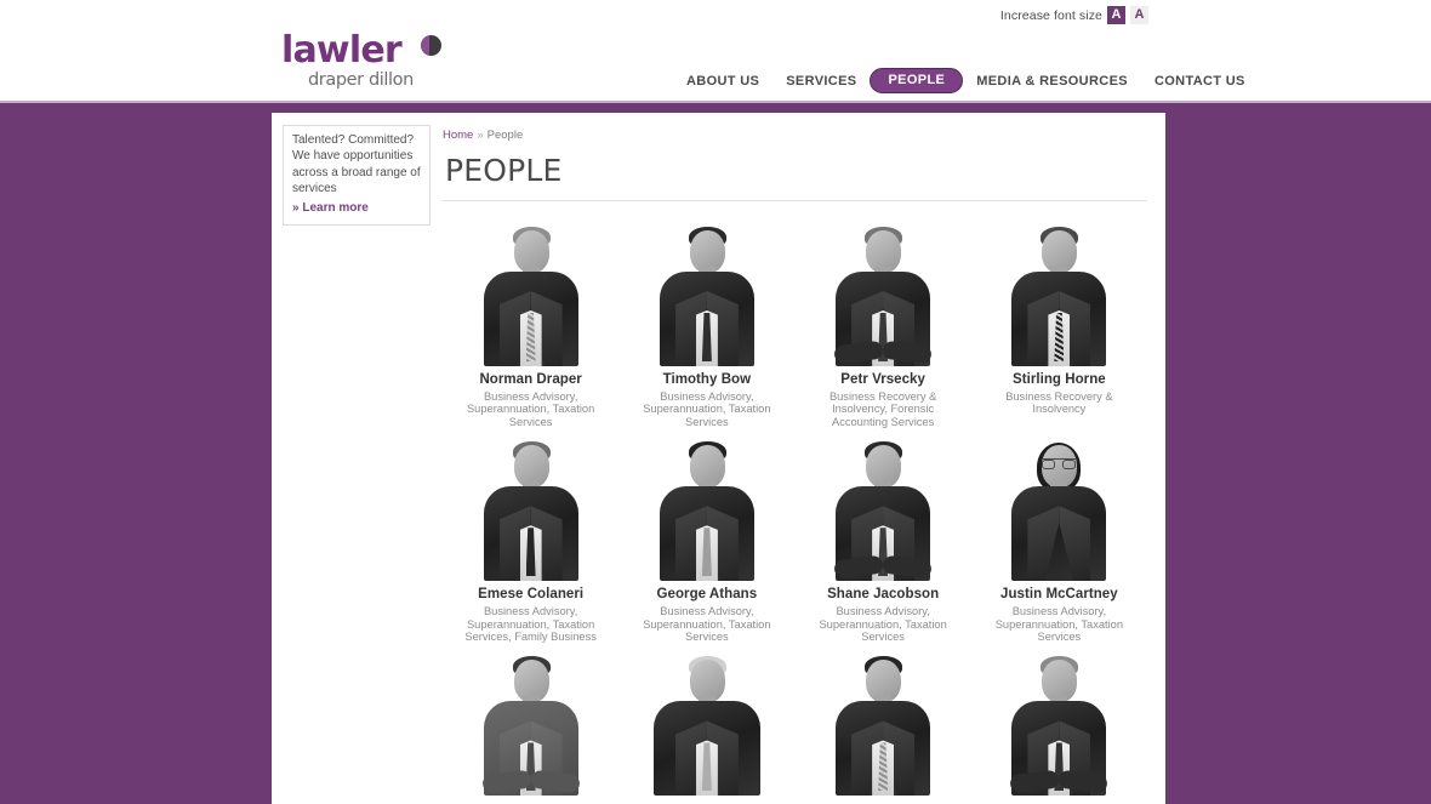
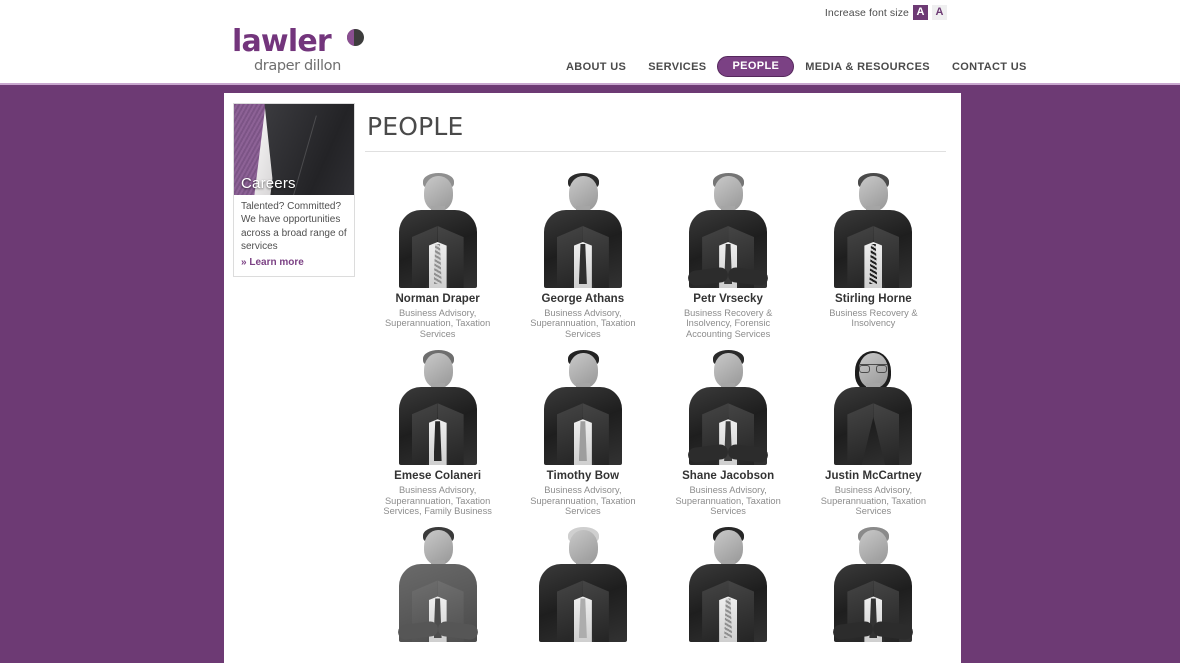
  Increase font size
  A
  A
  lawler
  draper dillon
  ABOUT US
  SERVICES
  PEOPLE
  MEDIA & RESOURCES
  CONTACT US
+ Careers
  Talented? Committed? We have opportunities across a broad range of services
  » Learn more
- Home » People
  PEOPLE
  Norman Draper
  Business Advisory, Superannuation, Taxation Services
- Timothy Bow
+ George Athans
  Business Advisory, Superannuation, Taxation Services
  Petr Vrsecky
  Business Recovery & Insolvency, Forensic Accounting Services
  Stirling Horne
  Business Recovery & Insolvency
  Emese Colaneri
  Business Advisory, Superannuation, Taxation Services, Family Business
- George Athans
+ Timothy Bow
  Business Advisory, Superannuation, Taxation Services
  Shane Jacobson
  Business Advisory, Superannuation, Taxation Services
  Justin McCartney
  Business Advisory, Superannuation, Taxation Services
